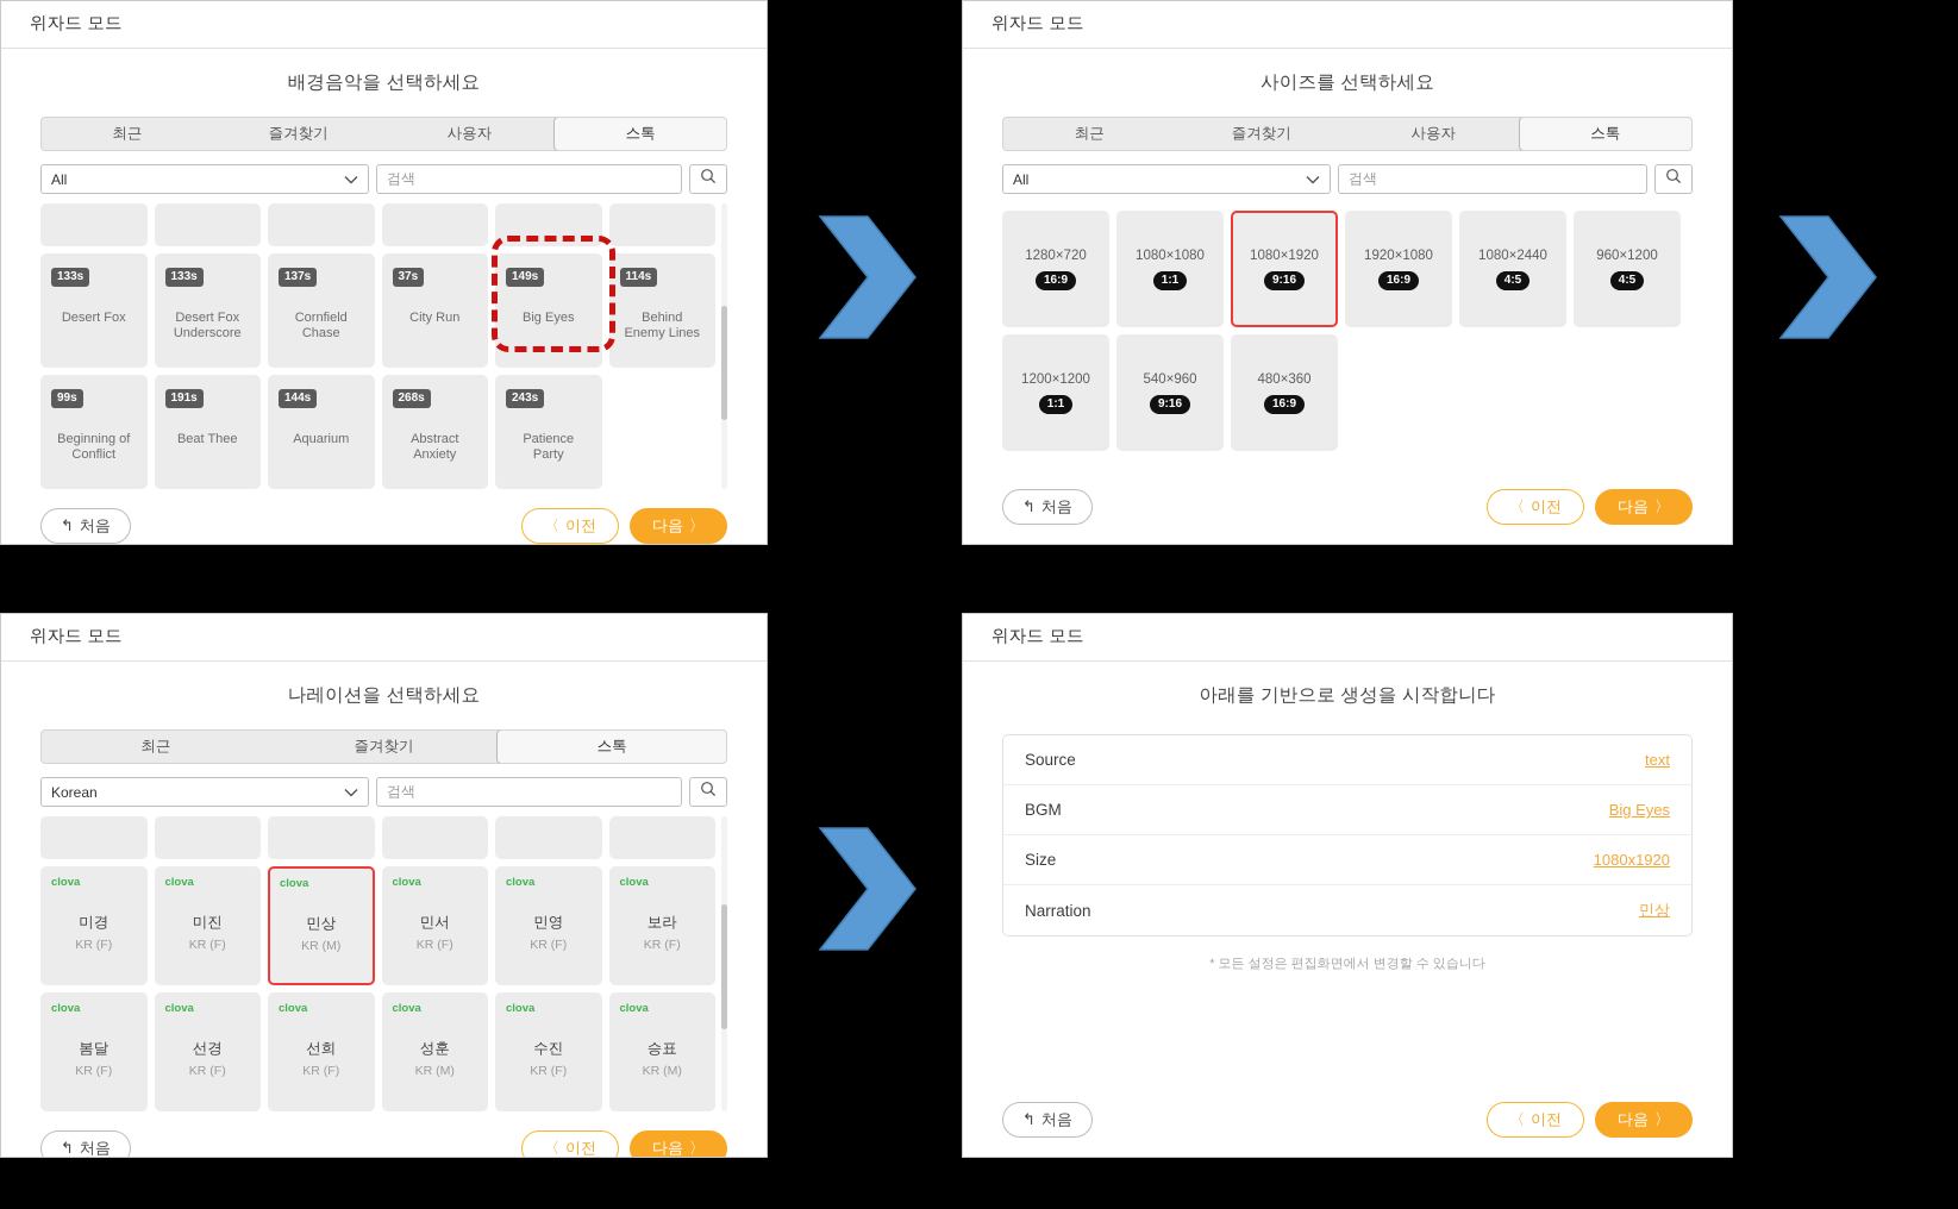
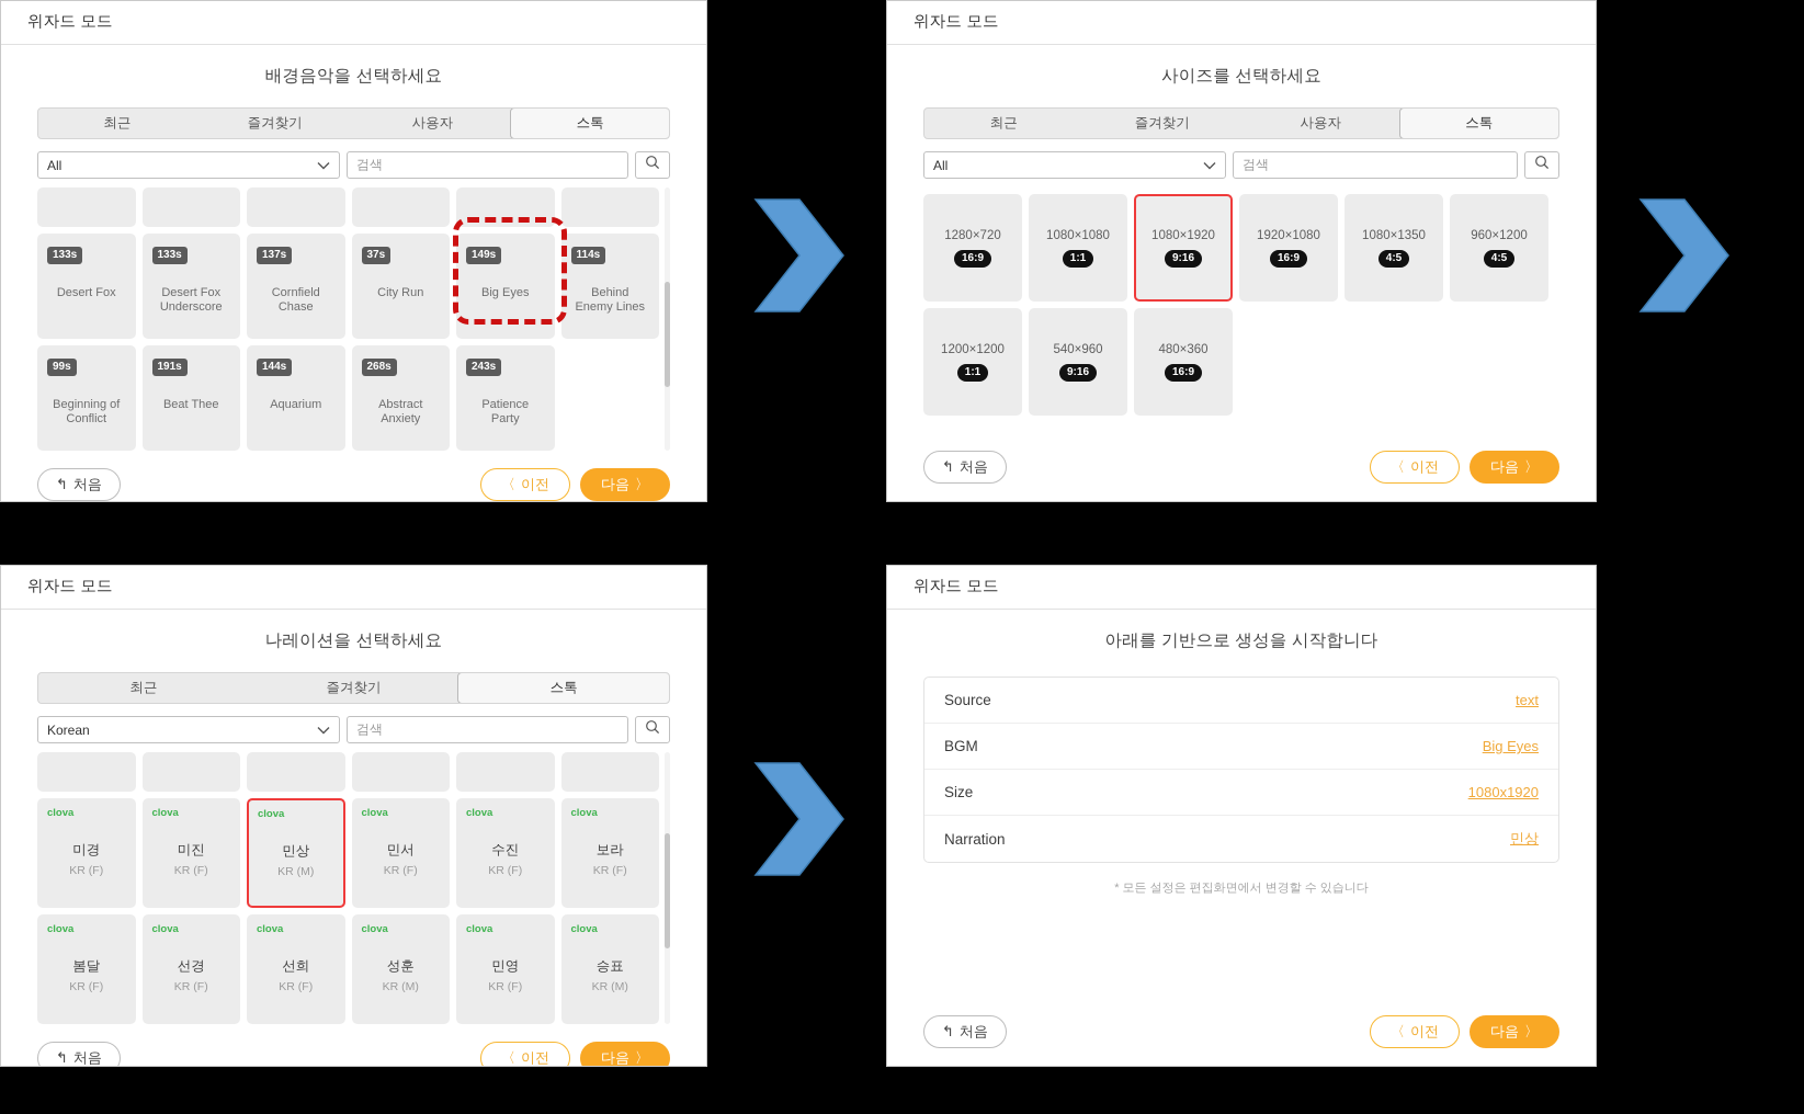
  위자드 모드
  배경음악을 선택하세요
  최근
  즐겨찾기
  사용자
  스톡
  All
  검색
  133s
  Desert Fox
  133s
  Desert Fox Underscore
  137s
  Cornfield Chase
  37s
  City Run
  149s
  Big Eyes
  114s
  Behind Enemy Lines
  99s
  Beginning of Conflict
  191s
  Beat Thee
  144s
  Aquarium
  268s
  Abstract Anxiety
  243s
  Patience Party
  ↰
  처음
  〈
  이전
  다음
  〉
  위자드 모드
  사이즈를 선택하세요
  최근
  즐겨찾기
  사용자
  스톡
  All
  검색
  1280×720
  16:9
  1080×1080
  1:1
  1080×1920
  9:16
  1920×1080
  16:9
- 1080×2440
+ 1080×1350
  4:5
  960×1200
  4:5
  1200×1200
  1:1
  540×960
  9:16
  480×360
  16:9
  ↰
  처음
  〈
  이전
  다음
  〉
  위자드 모드
  나레이션을 선택하세요
  최근
  즐겨찾기
  스톡
  Korean
  검색
  clova
  미경
  KR (F)
  clova
  미진
  KR (F)
  clova
  민상
  KR (M)
  clova
  민서
  KR (F)
  clova
- 민영
+ 수진
  KR (F)
  clova
  보라
  KR (F)
  clova
  봄달
  KR (F)
  clova
  선경
  KR (F)
  clova
  선희
  KR (F)
  clova
  성훈
  KR (M)
  clova
- 수진
+ 민영
  KR (F)
  clova
  승표
  KR (M)
  ↰
  처음
  〈
  이전
  다음
  〉
  위자드 모드
  아래를 기반으로 생성을 시작합니다
  Source
  text
  BGM
  Big Eyes
  Size
  1080x1920
  Narration
  민상
  * 모든 설정은 편집화면에서 변경할 수 있습니다
  ↰
  처음
  〈
  이전
  다음
  〉
